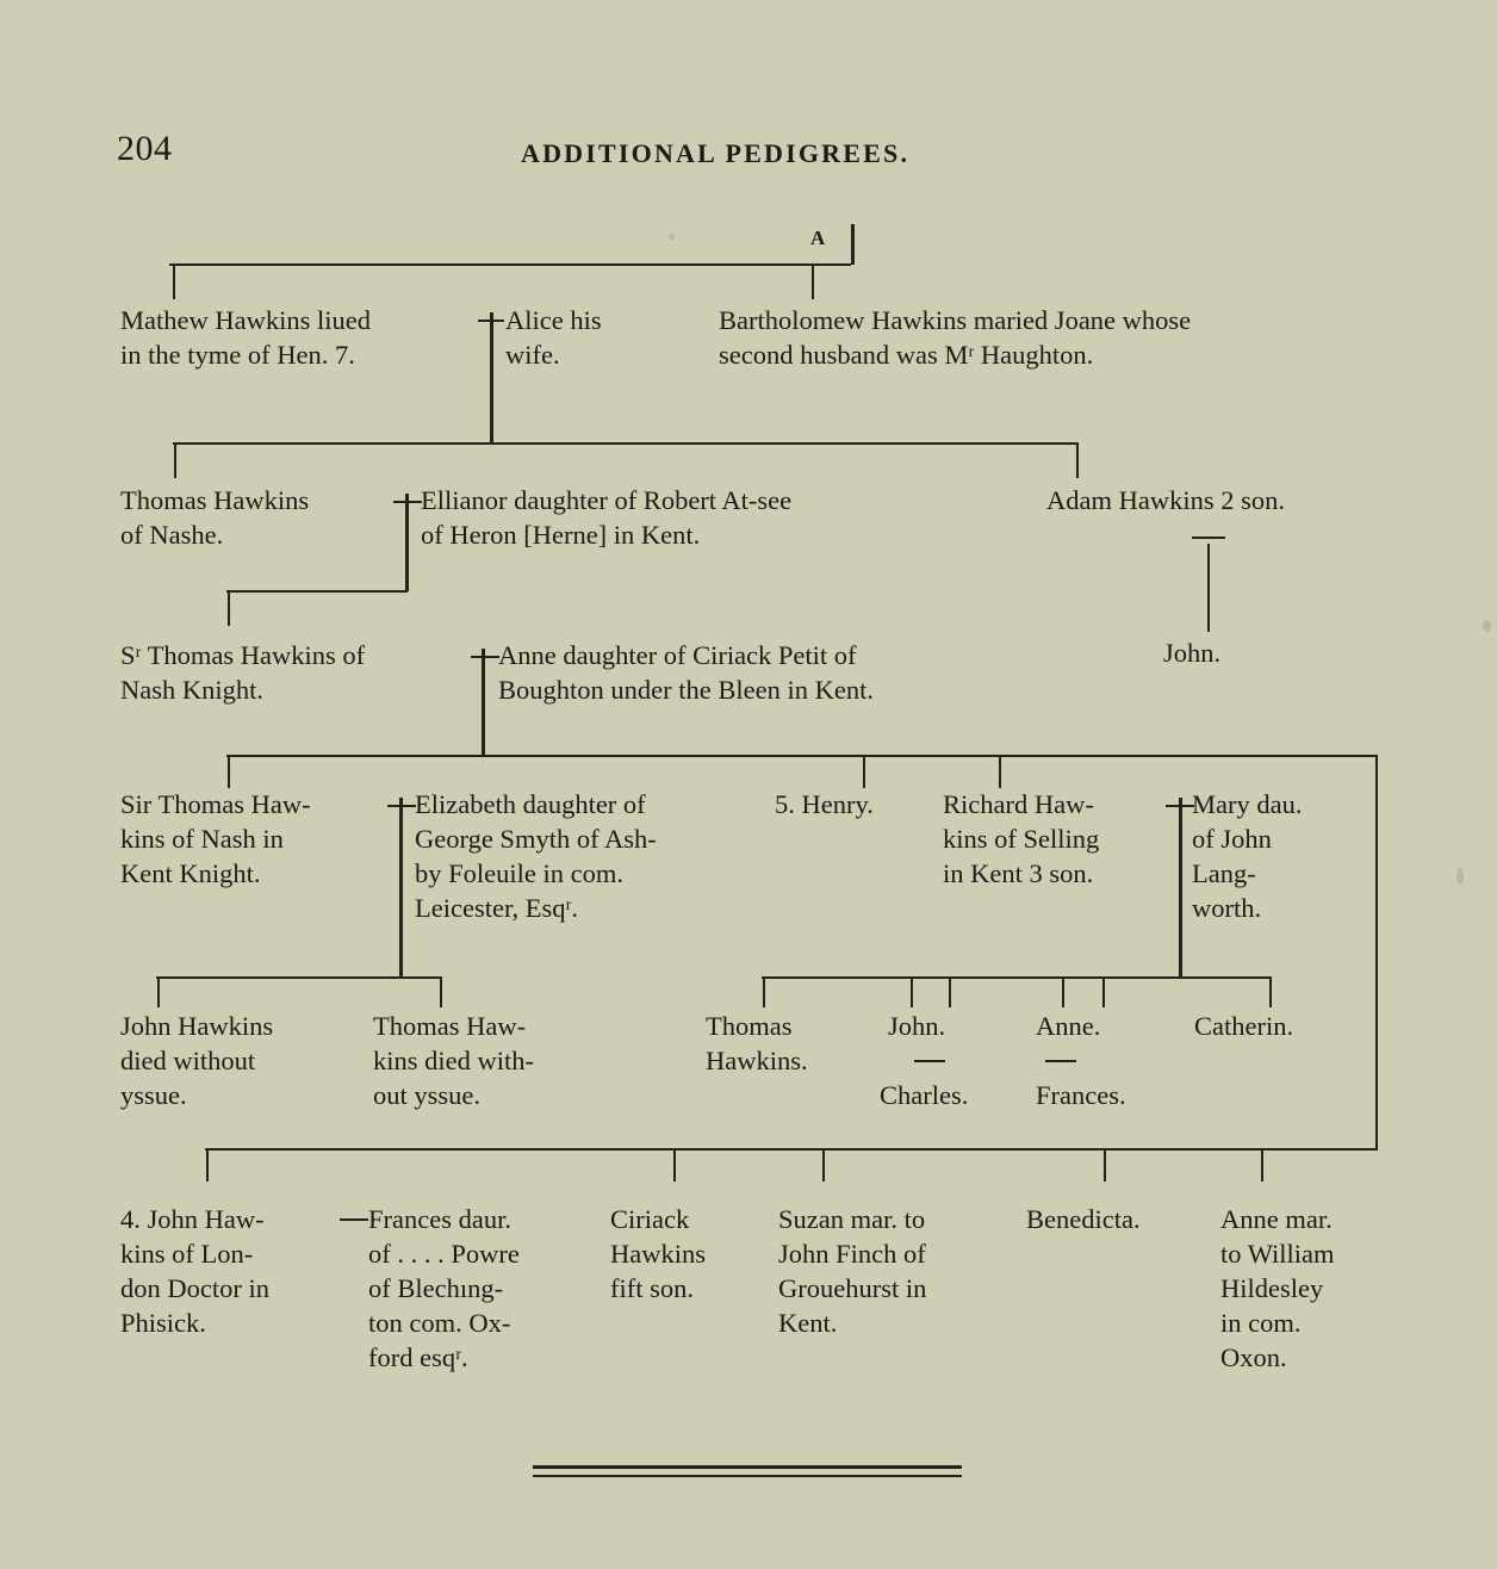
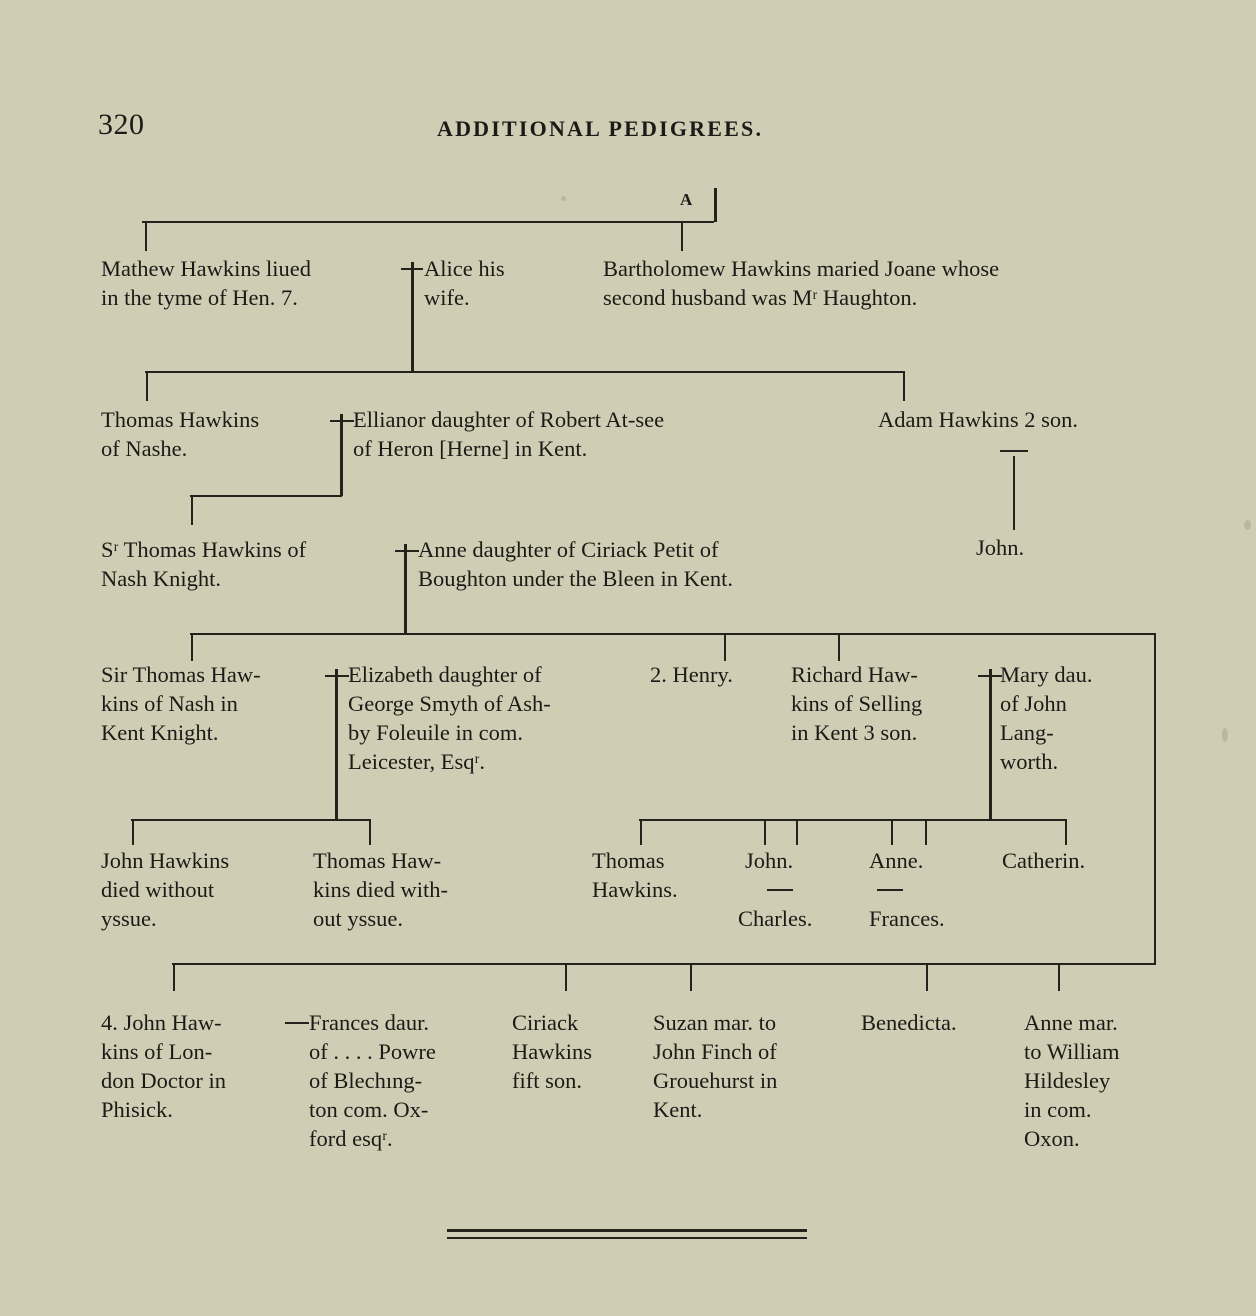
- 204
+ 320
  ADDITIONAL PEDIGREES.
  A
  Mathew Hawkins liued
  in the tyme of Hen. 7.
  Alice his
  wife.
  Bartholomew Hawkins maried Joane whose
  second husband was Mʳ Haughton.
  Thomas Hawkins
  of Nashe.
  Ellianor daughter of Robert At-see
  of Heron [Herne] in Kent.
  Adam Hawkins 2 son.
  John.
  Sʳ Thomas Hawkins of
  Nash Knight.
  Anne daughter of Ciriack Petit of
  Boughton under the Bleen in Kent.
  Sir Thomas Haw-
  kins of Nash in
  Kent Knight.
  Elizabeth daughter of
  George Smyth of Ash-
  by Foleuile in com.
  Leicester, Esqʳ.
- 5. Henry.
+ 2. Henry.
  Richard Haw-
  kins of Selling
  in Kent 3 son.
  Mary dau.
  of John
  Lang-
  worth.
  John Hawkins
  died without
  yssue.
  Thomas Haw-
  kins died with-
  out yssue.
  Thomas
  Hawkins.
  John.
  Charles.
  Anne.
  Frances.
  Catherin.
  4. John Haw-
  kins of Lon-
  don Doctor in
  Phisick.
  Frances daur.
  of . . . . Powre
  of Blechıng-
  ton com. Ox-
  ford esqʳ.
  Ciriack
  Hawkins
  fift son.
  Suzan mar. to
  John Finch of
  Grouehurst in
  Kent.
  Benedicta.
  Anne mar.
  to William
  Hildesley
  in com.
  Oxon.
